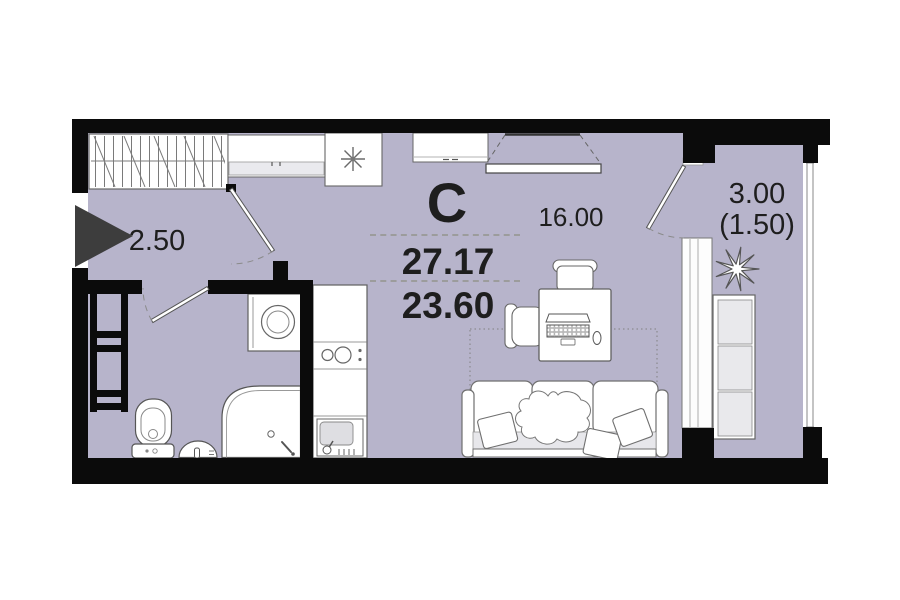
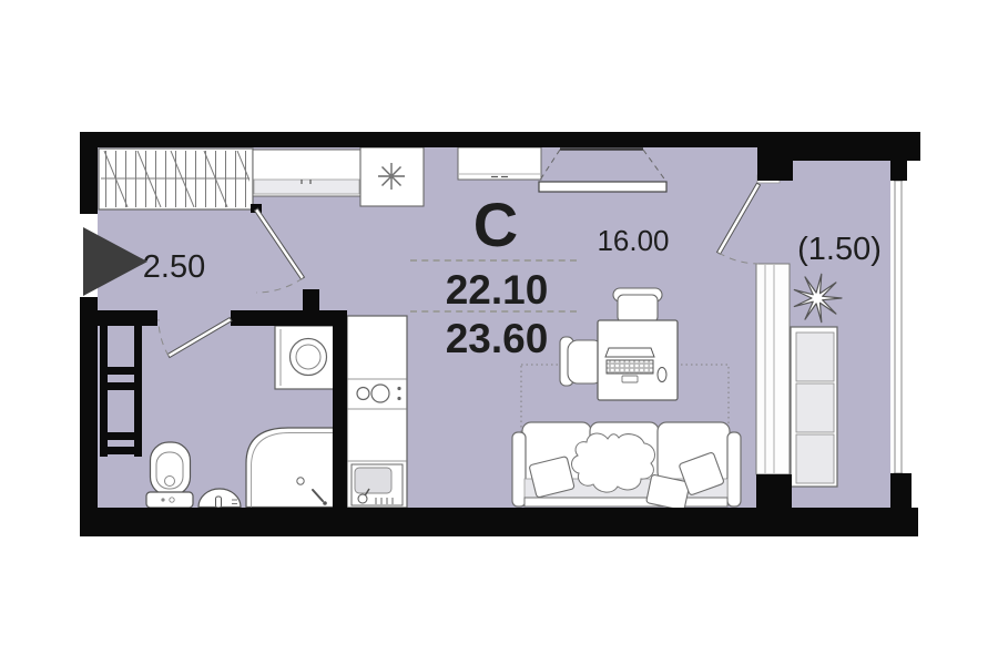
  С
  16.00
  2.50
- 3.00
  (1.50)
- 27.17
+ 22.10
  23.60
